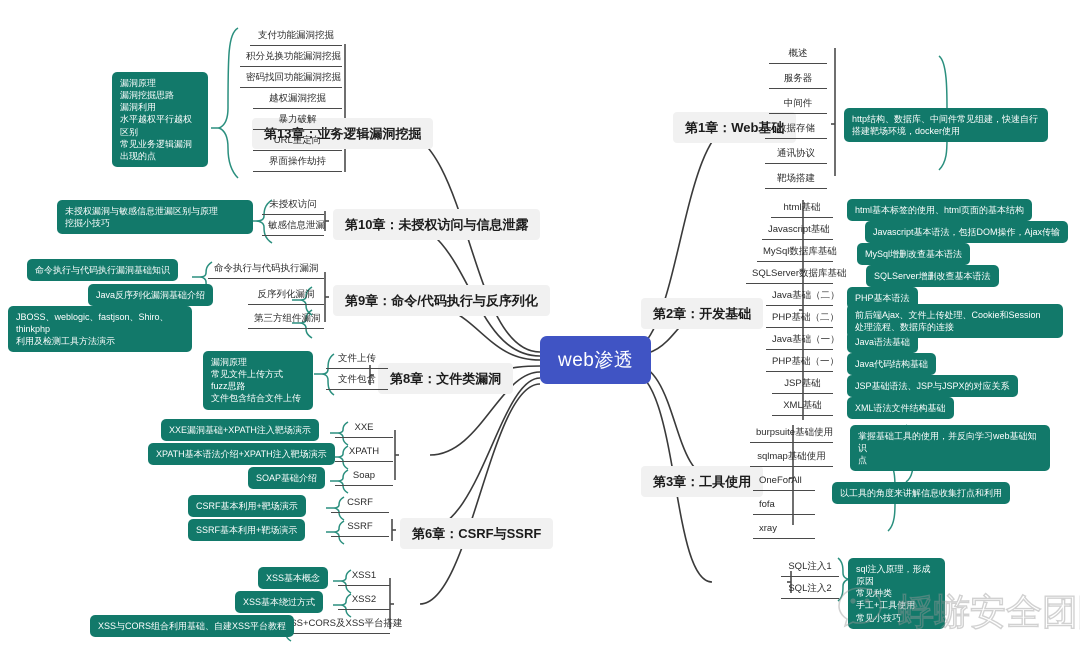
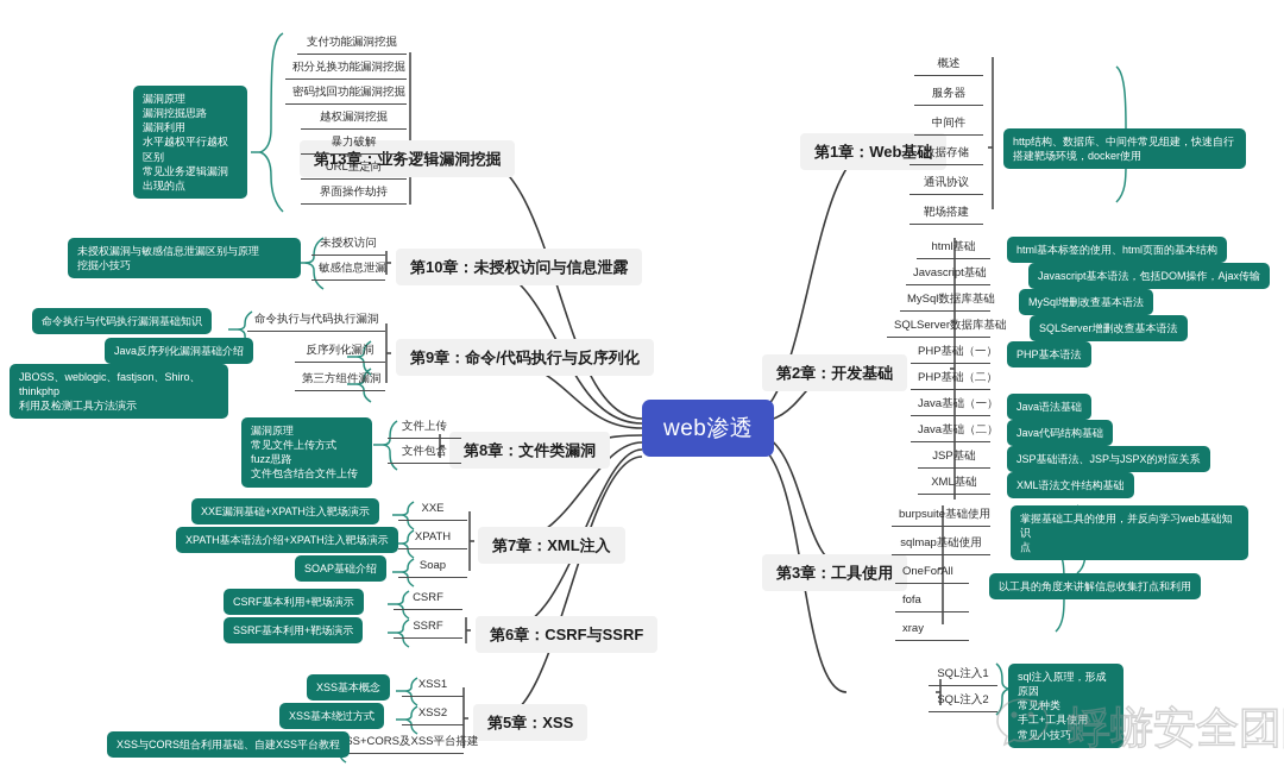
  web渗透
  第13章：业务逻辑漏洞挖掘
  支付功能漏洞挖掘
  积分兑换功能漏洞挖掘
  密码找回功能漏洞挖掘
  越权漏洞挖掘
  暴力破解
  URL重定向
  界面操作劫持
  漏洞原理
  漏洞挖掘思路
  漏洞利用
  水平越权平行越权区别
  常见业务逻辑漏洞出现的点
  第10章：未授权访问与信息泄露
  未授权访问
  敏感信息泄漏
  未授权漏洞与敏感信息泄漏区别与原理
  挖掘小技巧
  第9章：命令/代码执行与反序列化
  命令执行与代码执行漏洞
  反序列化漏洞
  第三方组件漏洞
  命令执行与代码执行漏洞基础知识
  Java反序列化漏洞基础介绍
  JBOSS、weblogic、fastjson、Shiro、thinkphp
  利用及检测工具方法演示
  第8章：文件类漏洞
  文件上传
  文件包含
  漏洞原理
  常见文件上传方式
  fuzz思路
  文件包含结合文件上传
+ 第7章：XML注入
  XXE
  XPATH
  Soap
  XXE漏洞基础+XPATH注入靶场演示
  XPATH基本语法介绍+XPATH注入靶场演示
  SOAP基础介绍
  第6章：CSRF与SSRF
  CSRF
  SSRF
  CSRF基本利用+靶场演示
  SSRF基本利用+靶场演示
+ 第5章：XSS
  XSS1
  XSS2
  S+CORS及XSS平台搭建
  XSS基本概念
  XSS基本绕过方式
  XSS与CORS组合利用基础、自建XSS平台教程
  第1章：Web基础
  概述
  服务器
  中间件
  数据存储
  通讯协议
  靶场搭建
  http结构、数据库、中间件常见组建，快速自行
  搭建靶场环境，docker使用
  第2章：开发基础
  html基础
  Javascript基础
  MySql数据库基础
  SQLServer数据库基础
- Java基础（二）
+ PHP基础（一）
  PHP基础（二）
  Java基础（一）
- PHP基础（一）
+ Java基础（二）
  JSP基础
  XML基础
  html基本标签的使用、html页面的基本结构
  Javascript基本语法，包括DOM操作，Ajax传输
  MySql增删改查基本语法
  SQLServer增删改查基本语法
  PHP基本语法
- 前后端Ajax、文件上传处理、Cookie和Session
- 处理流程、数据库的连接
  Java语法基础
  Java代码结构基础
  JSP基础语法、JSP与JSPX的对应关系
  XML语法文件结构基础
  第3章：工具使用
  burpsuite基础使用
  sqlmap基础使用
  OneForAll
  fofa
  xray
  掌握基础工具的使用，并反向学习web基础知识
  点
  以工具的角度来讲解信息收集打点和利用
  SQL注入1
  SQL注入2
  sql注入原理，形成原因
  常见种类
  手工+工具使用
  常见小技巧
  蜉蝣安全团
